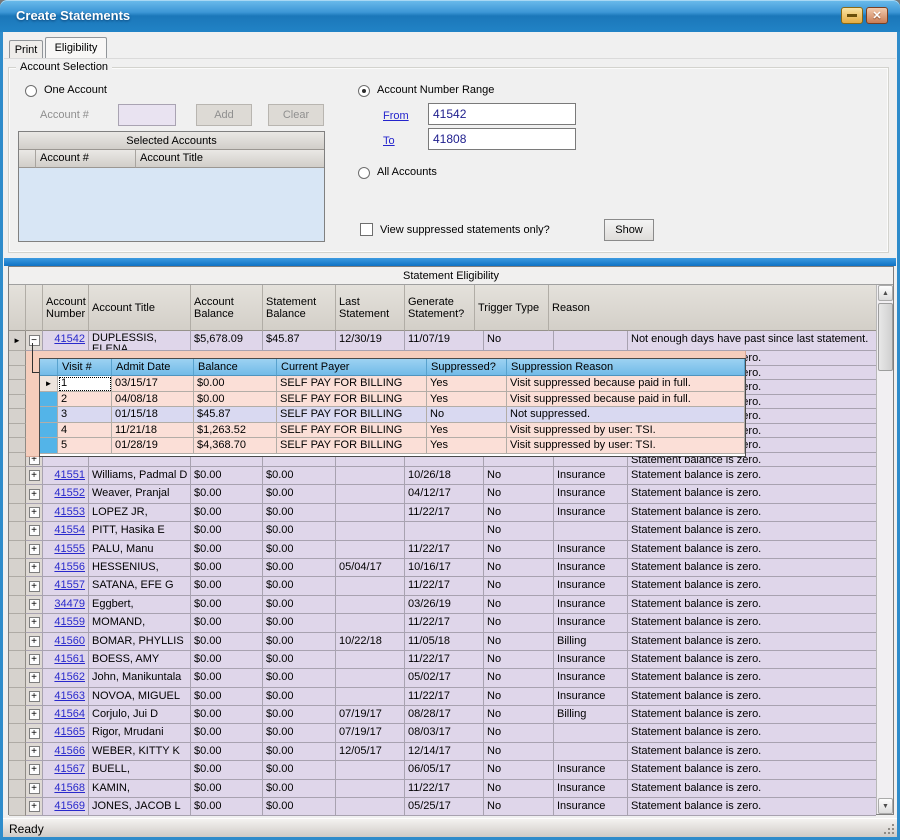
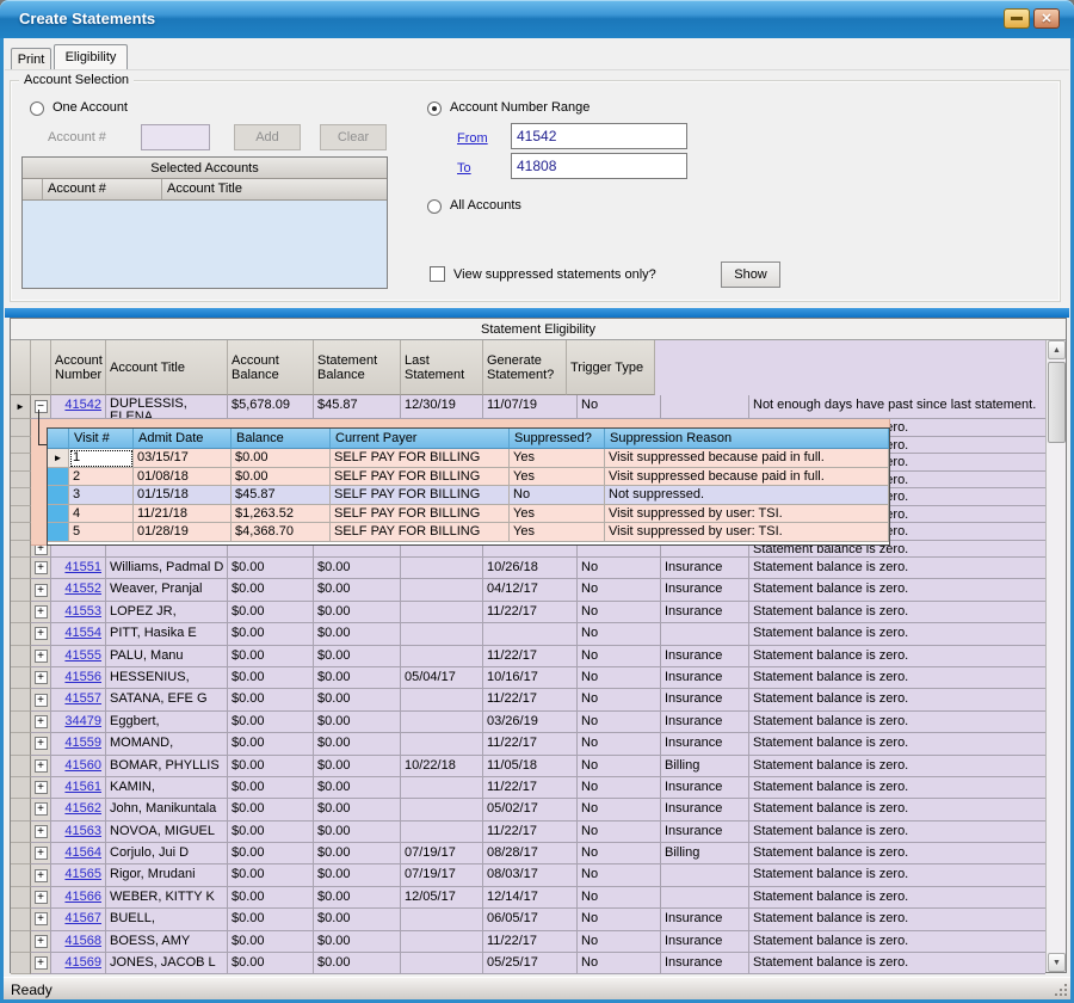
  Create Statements
  ✕
  Print
  Eligibility
  Account Selection
  One Account
  Account #
  Add
  Clear
  Selected Accounts
  Account #
  Account Title
  Account Number Range
  From
  41542
  To
  41808
  All Accounts
  View suppressed statements only?
  Show
  Statement Eligibility
  Account Number
  Account Title
  Account Balance
  Statement Balance
  Last Statement
  Generate Statement?
  Trigger Type
- Reason
  ►
  −
  41542
  DUPLESSIS,
  ELENA
  $5,678.09
  $45.87
  12/30/19
  11/07/19
  No
  Not enough days have past since last statement.
  +
  Statement balance is zero.
  Visit #
  Admit Date
  Balance
  Current Payer
  Suppressed?
  Suppression Reason
  ►
  1
  03/15/17
  $0.00
  SELF PAY FOR BILLING
  Yes
  Visit suppressed because paid in full.
  2
- 04/08/18
+ 01/08/18
  $0.00
  SELF PAY FOR BILLING
  Yes
  Visit suppressed because paid in full.
  3
  01/15/18
  $45.87
  SELF PAY FOR BILLING
  No
  Not suppressed.
  4
  11/21/18
  $1,263.52
  SELF PAY FOR BILLING
  Yes
  Visit suppressed by user: TSI.
  5
  01/28/19
  $4,368.70
  SELF PAY FOR BILLING
  Yes
  Visit suppressed by user: TSI.
  +
  41551
  Williams, Padmal D
  $0.00
  $0.00
  10/26/18
  No
  Insurance
  Statement balance is zero.
  +
  41552
  Weaver, Pranjal
  $0.00
  $0.00
  04/12/17
  No
  Insurance
  Statement balance is zero.
  +
  41553
  LOPEZ JR,
  $0.00
  $0.00
  11/22/17
  No
  Insurance
  Statement balance is zero.
  +
  41554
  PITT, Hasika E
  $0.00
  $0.00
  No
  Statement balance is zero.
  +
  41555
  PALU, Manu
  $0.00
  $0.00
  11/22/17
  No
  Insurance
  Statement balance is zero.
  +
  41556
  HESSENIUS,
  $0.00
  $0.00
  05/04/17
  10/16/17
  No
  Insurance
  Statement balance is zero.
  +
  41557
  SATANA, EFE G
  $0.00
  $0.00
  11/22/17
  No
  Insurance
  Statement balance is zero.
  +
  34479
  Eggbert,
  $0.00
  $0.00
  03/26/19
  No
  Insurance
  Statement balance is zero.
  +
  41559
  MOMAND,
  $0.00
  $0.00
  11/22/17
  No
  Insurance
  Statement balance is zero.
  +
  41560
  BOMAR, PHYLLIS
  $0.00
  $0.00
  10/22/18
  11/05/18
  No
  Billing
  Statement balance is zero.
  +
  41561
- BOESS, AMY
+ KAMIN,
  $0.00
  $0.00
  11/22/17
  No
  Insurance
  Statement balance is zero.
  +
  41562
  John, Manikuntala
  $0.00
  $0.00
  05/02/17
  No
  Insurance
  Statement balance is zero.
  +
  41563
  NOVOA, MIGUEL
  $0.00
  $0.00
  11/22/17
  No
  Insurance
  Statement balance is zero.
  +
  41564
  Corjulo, Jui D
  $0.00
  $0.00
  07/19/17
  08/28/17
  No
  Billing
  Statement balance is zero.
  +
  41565
  Rigor, Mrudani
  $0.00
  $0.00
  07/19/17
  08/03/17
  No
  Statement balance is zero.
  +
  41566
  WEBER, KITTY K
  $0.00
  $0.00
  12/05/17
  12/14/17
  No
  Statement balance is zero.
  +
  41567
  BUELL,
  $0.00
  $0.00
  06/05/17
  No
  Insurance
  Statement balance is zero.
  +
  41568
- KAMIN,
+ BOESS, AMY
  $0.00
  $0.00
  11/22/17
  No
  Insurance
  Statement balance is zero.
  +
  41569
  JONES, JACOB L
  $0.00
  $0.00
  05/25/17
  No
  Insurance
  Statement balance is zero.
  Ready
